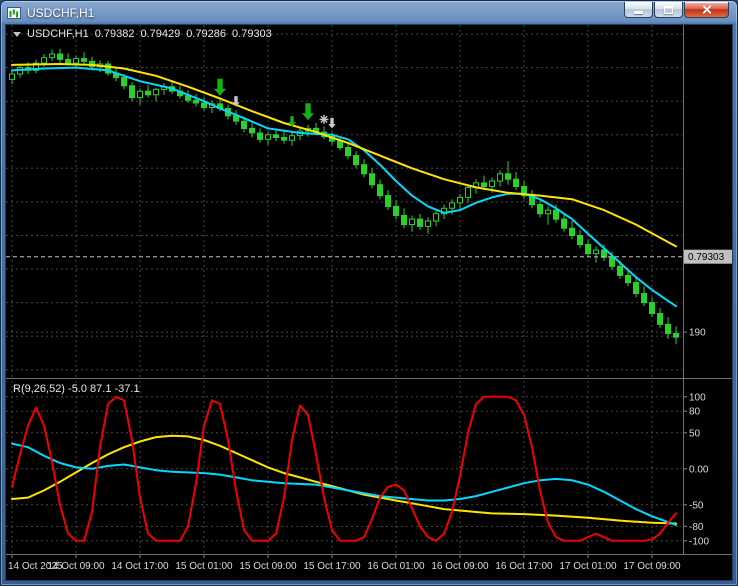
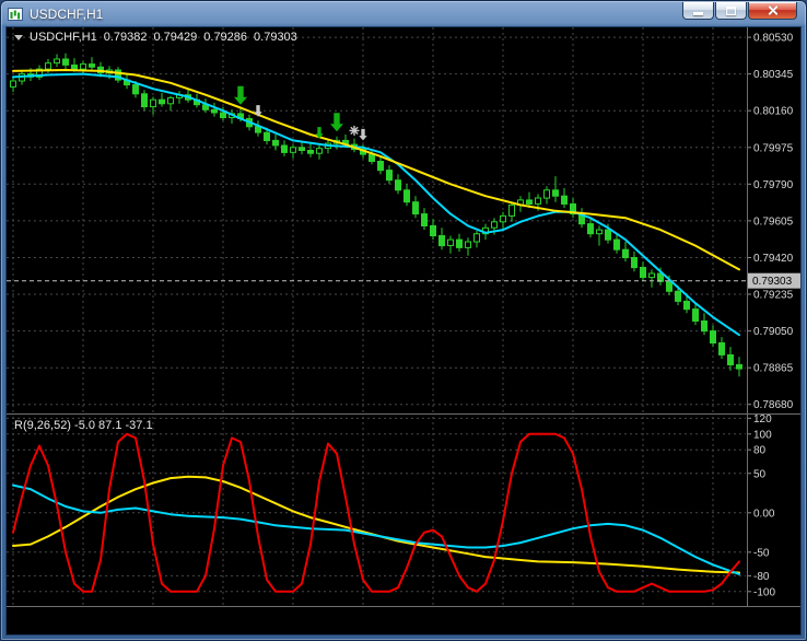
  USDCHF,H1
  0.79303
+ 0.80530
+ 0.80345
+ 0.80160
+ 0.79975
+ 0.79790
+ 0.79605
+ 0.79420
+ 0.79235
+ 0.79050
+ 0.78865
+ 0.78680
- 190
+ 120
  100
  80
  50
  0.00
  -50
  -80
  -100
- 14 Oct 2025
- 14 Oct 09:00
- 14 Oct 17:00
- 15 Oct 01:00
- 15 Oct 09:00
- 15 Oct 17:00
- 16 Oct 01:00
- 16 Oct 09:00
- 16 Oct 17:00
- 17 Oct 01:00
- 17 Oct 09:00
  USDCHF,H1
  0.79382
  0.79429
  0.79286
  0.79303
  R(9,26,52) -5.0 87.1 -37.1
